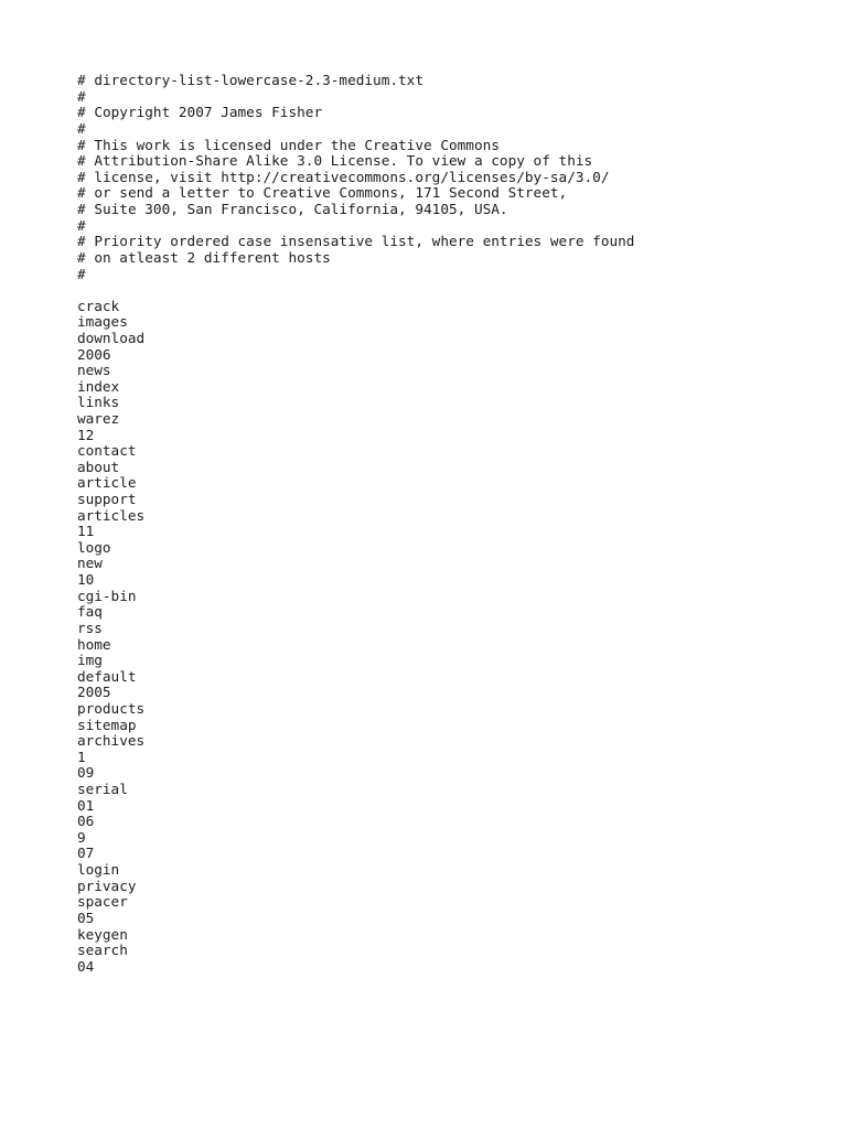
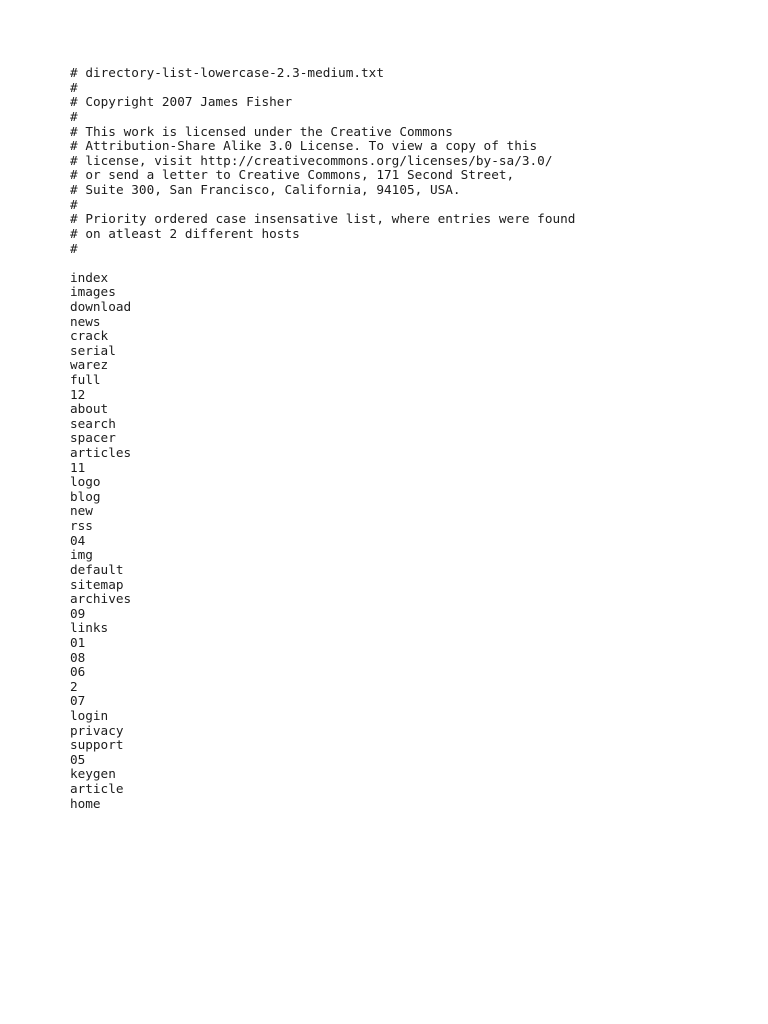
  # directory-list-lowercase-2.3-medium.txt
  #
  # Copyright 2007 James Fisher
  #
  # This work is licensed under the Creative Commons
  # Attribution-Share Alike 3.0 License. To view a copy of this
  # license, visit http://creativecommons.org/licenses/by-sa/3.0/
  # or send a letter to Creative Commons, 171 Second Street,
  # Suite 300, San Francisco, California, 94105, USA.
  #
  # Priority ordered case insensative list, where entries were found
  # on atleast 2 different hosts
  #
- crack
+ index
  images
  download
- 2006
  news
- index
+ crack
- links
+ serial
  warez
+ full
  12
- contact
  about
- article
+ search
- support
+ spacer
  articles
  11
  logo
+ blog
  new
- 10
- cgi-bin
- faq
  rss
- home
+ 04
  img
  default
- 2005
- products
  sitemap
  archives
- 1
  09
- serial
+ links
  01
+ 08
  06
- 9
+ 2
  07
  login
  privacy
- spacer
+ support
  05
  keygen
- search
+ article
- 04
+ home
